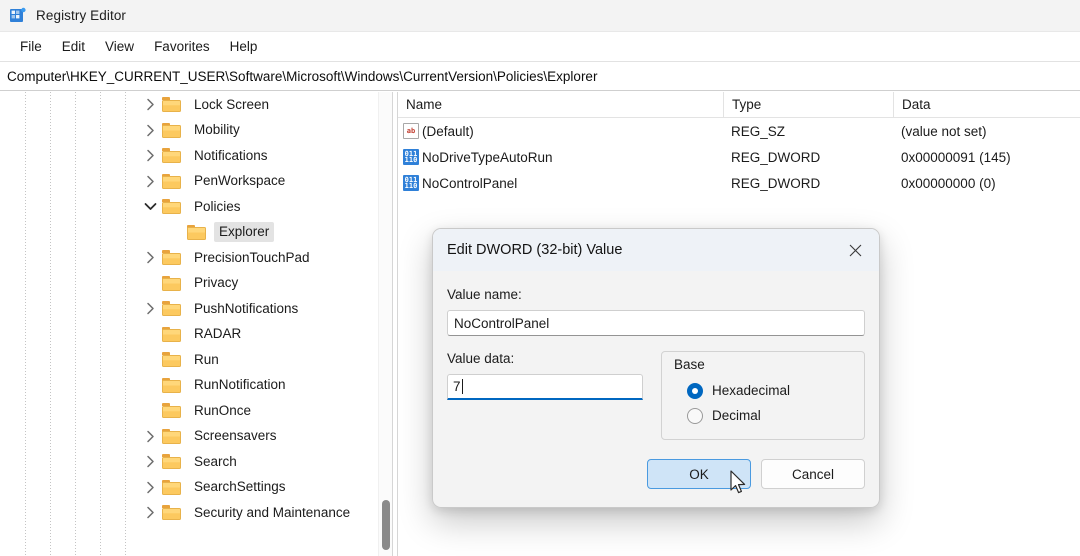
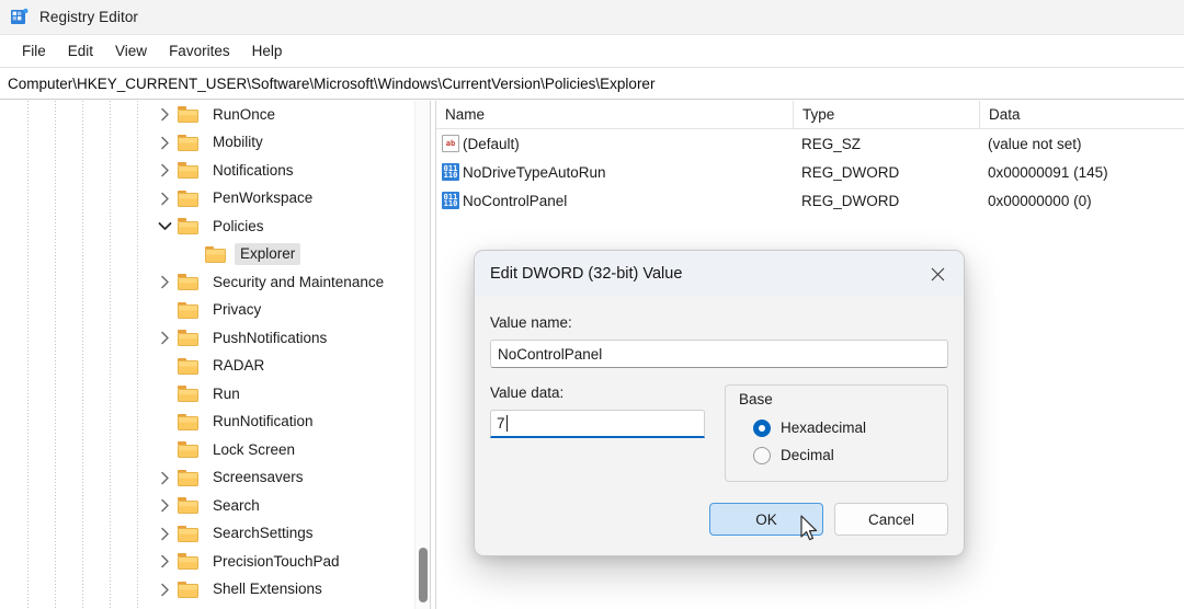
  Registry Editor
  File
  Edit
  View
  Favorites
  Help
  Computer\HKEY_CURRENT_USER\Software\Microsoft\Windows\CurrentVersion\Policies\Explorer
- Lock Screen
+ RunOnce
  Mobility
  Notifications
  PenWorkspace
  Policies
  Explorer
- PrecisionTouchPad
+ Security and Maintenance
  Privacy
  PushNotifications
  RADAR
  Run
  RunNotification
- RunOnce
+ Lock Screen
  Screensavers
  Search
  SearchSettings
- Security and Maintenance
+ PrecisionTouchPad
+ Shell Extensions
  Name
  Type
  Data
  ab
  (Default)
  REG_SZ
  (value not set)
  011
  110
  NoDriveTypeAutoRun
  REG_DWORD
  0x00000091 (145)
  011
  110
  NoControlPanel
  REG_DWORD
  0x00000000 (0)
  Edit DWORD (32-bit) Value
  Value name:
  NoControlPanel
  Value data:
  7
  Base
  Hexadecimal
  Decimal
  OK
  Cancel
